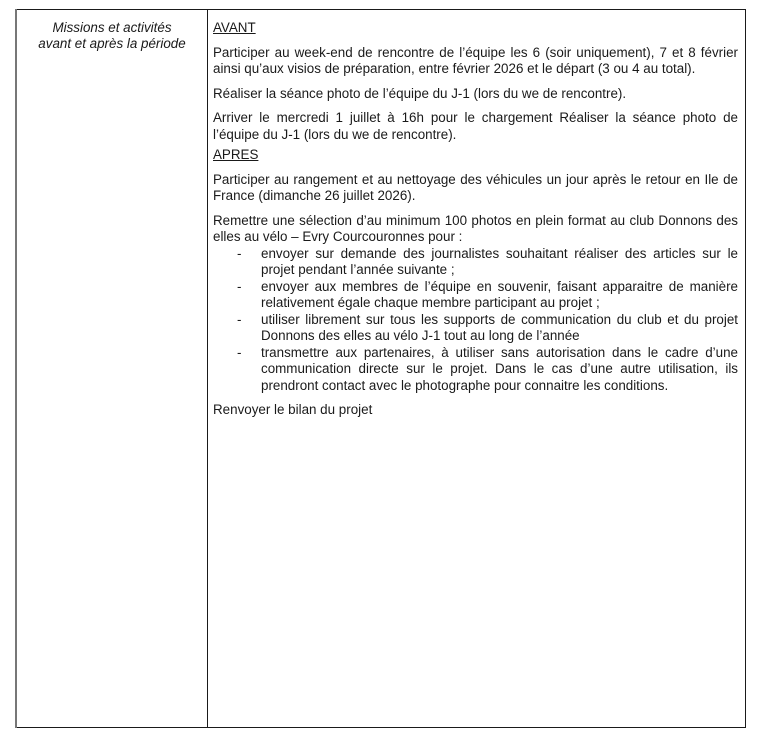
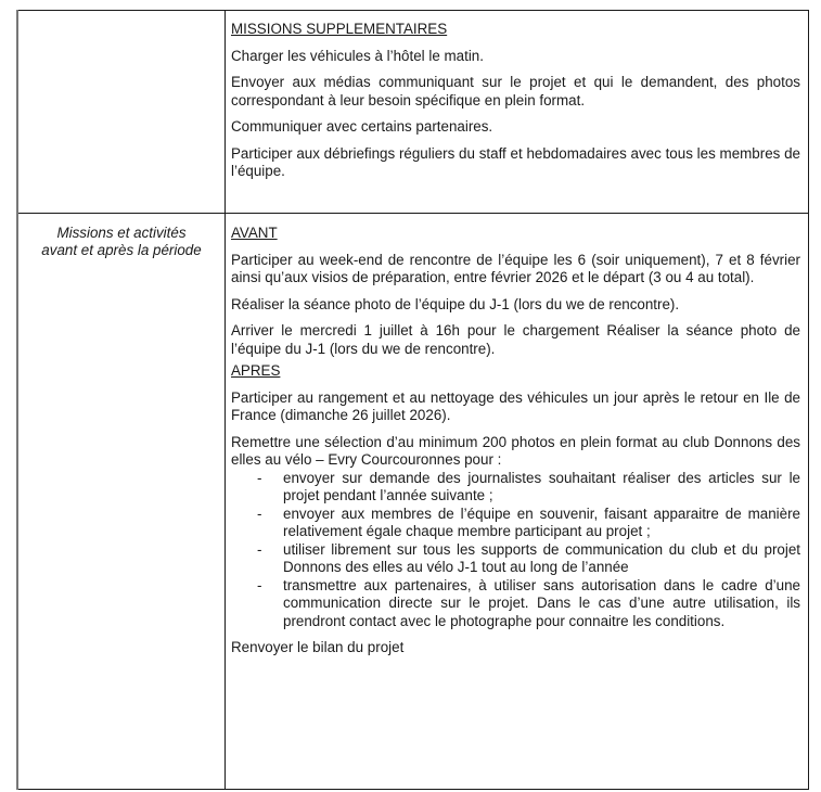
+ 	MISSIONS SUPPLEMENTAIRES Charger les véhicules à l’hôtel le matin. Envoyer aux médias communiquant sur le projet et qui le demandent, des photos correspondant à leur besoin spécifique en plein format. Communiquer avec certains partenaires. Participer aux débriefings réguliers du staff et hebdomadaires avec tous les membres de l’équipe.
- Missions et activités avant et après la période	AVANT Participer au week-end de rencontre de l’équipe les 6 (soir uniquement), 7 et 8 février ainsi qu’aux visios de préparation, entre février 2026 et le départ (3 ou 4 au total). Réaliser la séance photo de l’équipe du J-1 (lors du we de rencontre). Arriver le mercredi 1 juillet à 16h pour le chargement Réaliser la séance photo de l’équipe du J-1 (lors du we de rencontre). APRES Participer au rangement et au nettoyage des véhicules un jour après le retour en Ile de France (dimanche 26 juillet 2026). Remettre une sélection d’au minimum 100 photos en plein format au club Donnons des elles au vélo – Evry Courcouronnes pour : - envoyer sur demande des journalistes souhaitant réaliser des articles sur le projet pendant l’année suivante ; - envoyer aux membres de l’équipe en souvenir, faisant apparaitre de manière relativement égale chaque membre participant au projet ; - utiliser librement sur tous les supports de communication du club et du projet Donnons des elles au vélo J-1 tout au long de l’année - transmettre aux partenaires, à utiliser sans autorisation dans le cadre d’une communication directe sur le projet. Dans le cas d’une autre utilisation, ils prendront contact avec le photographe pour connaitre les conditions. Renvoyer le bilan du projet
+ Missions et activités avant et après la période	AVANT Participer au week-end de rencontre de l’équipe les 6 (soir uniquement), 7 et 8 février ainsi qu’aux visios de préparation, entre février 2026 et le départ (3 ou 4 au total). Réaliser la séance photo de l’équipe du J-1 (lors du we de rencontre). Arriver le mercredi 1 juillet à 16h pour le chargement Réaliser la séance photo de l’équipe du J-1 (lors du we de rencontre). APRES Participer au rangement et au nettoyage des véhicules un jour après le retour en Ile de France (dimanche 26 juillet 2026). Remettre une sélection d’au minimum 200 photos en plein format au club Donnons des elles au vélo – Evry Courcouronnes pour : - envoyer sur demande des journalistes souhaitant réaliser des articles sur le projet pendant l’année suivante ; - envoyer aux membres de l’équipe en souvenir, faisant apparaitre de manière relativement égale chaque membre participant au projet ; - utiliser librement sur tous les supports de communication du club et du projet Donnons des elles au vélo J-1 tout au long de l’année - transmettre aux partenaires, à utiliser sans autorisation dans le cadre d’une communication directe sur le projet. Dans le cas d’une autre utilisation, ils prendront contact avec le photographe pour connaitre les conditions. Renvoyer le bilan du projet
